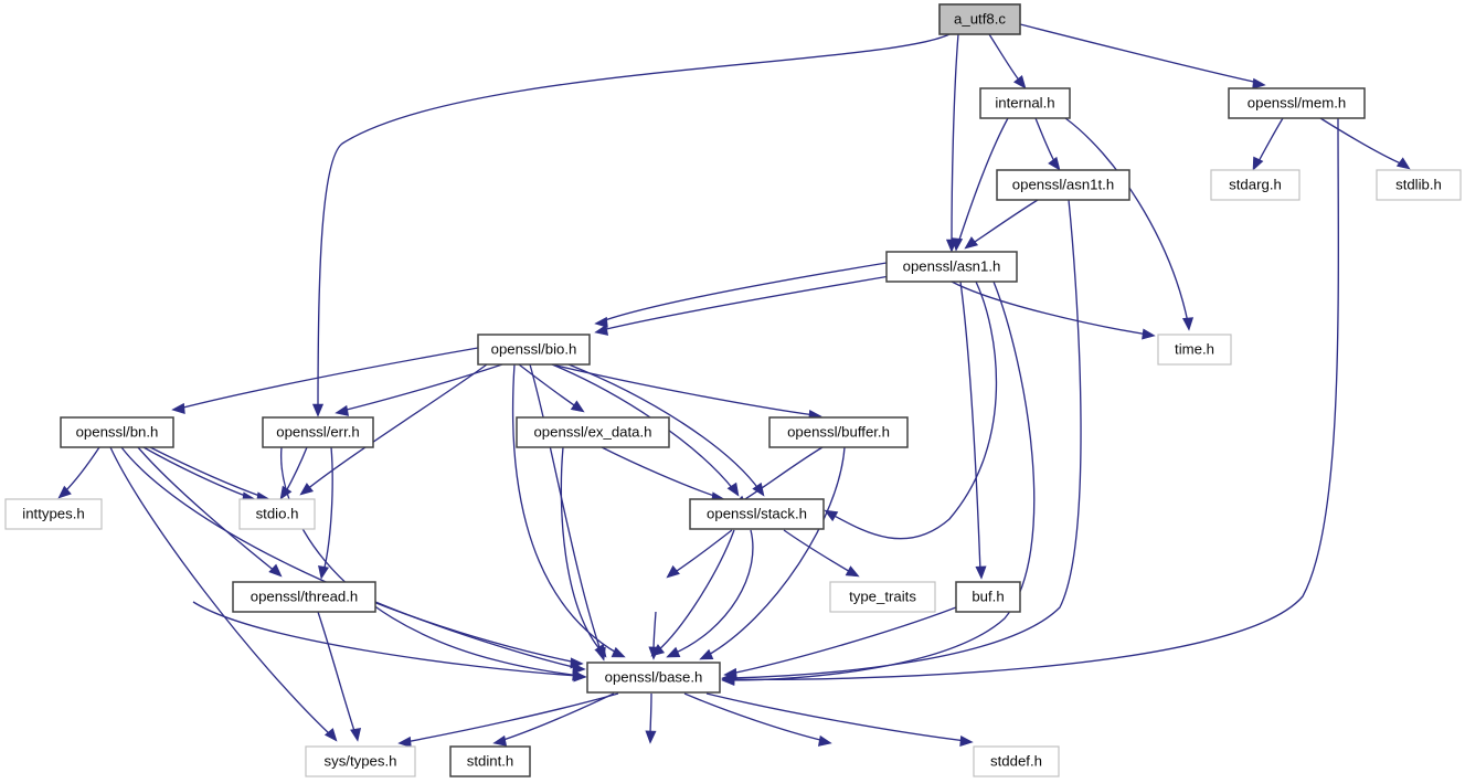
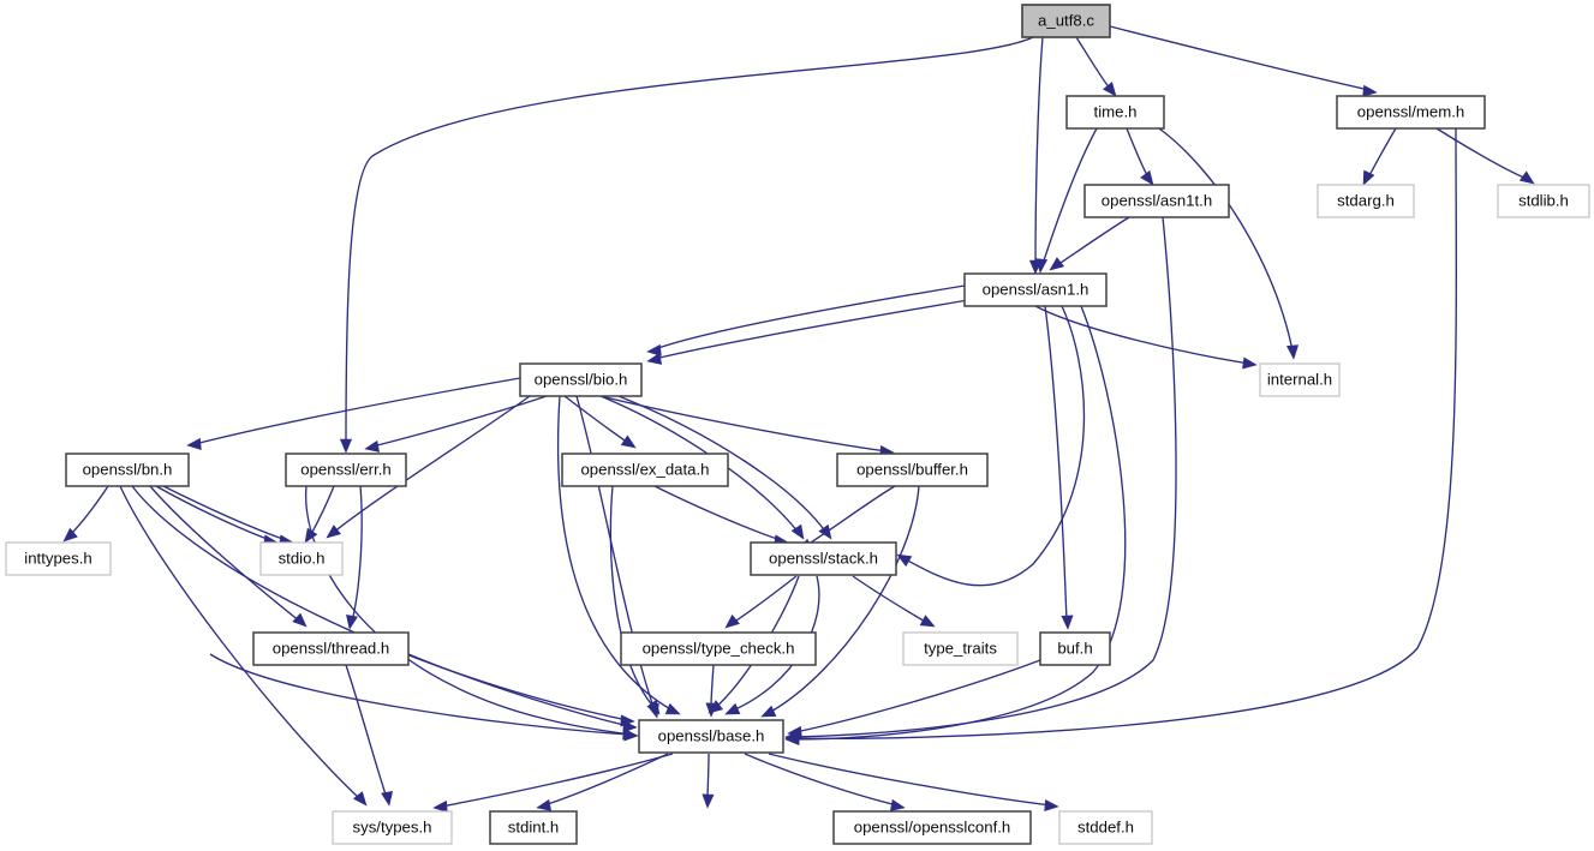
  a_utf8.c
- internal.h
+ time.h
  openssl/mem.h
  openssl/asn1t.h
  stdarg.h
  stdlib.h
  openssl/asn1.h
  openssl/bio.h
- time.h
+ internal.h
  openssl/bn.h
  openssl/err.h
  openssl/ex_data.h
  openssl/buffer.h
  inttypes.h
  stdio.h
  openssl/stack.h
  openssl/thread.h
+ openssl/type_check.h
  type_traits
  buf.h
  openssl/base.h
  sys/types.h
  stdint.h
+ openssl/opensslconf.h
  stddef.h
